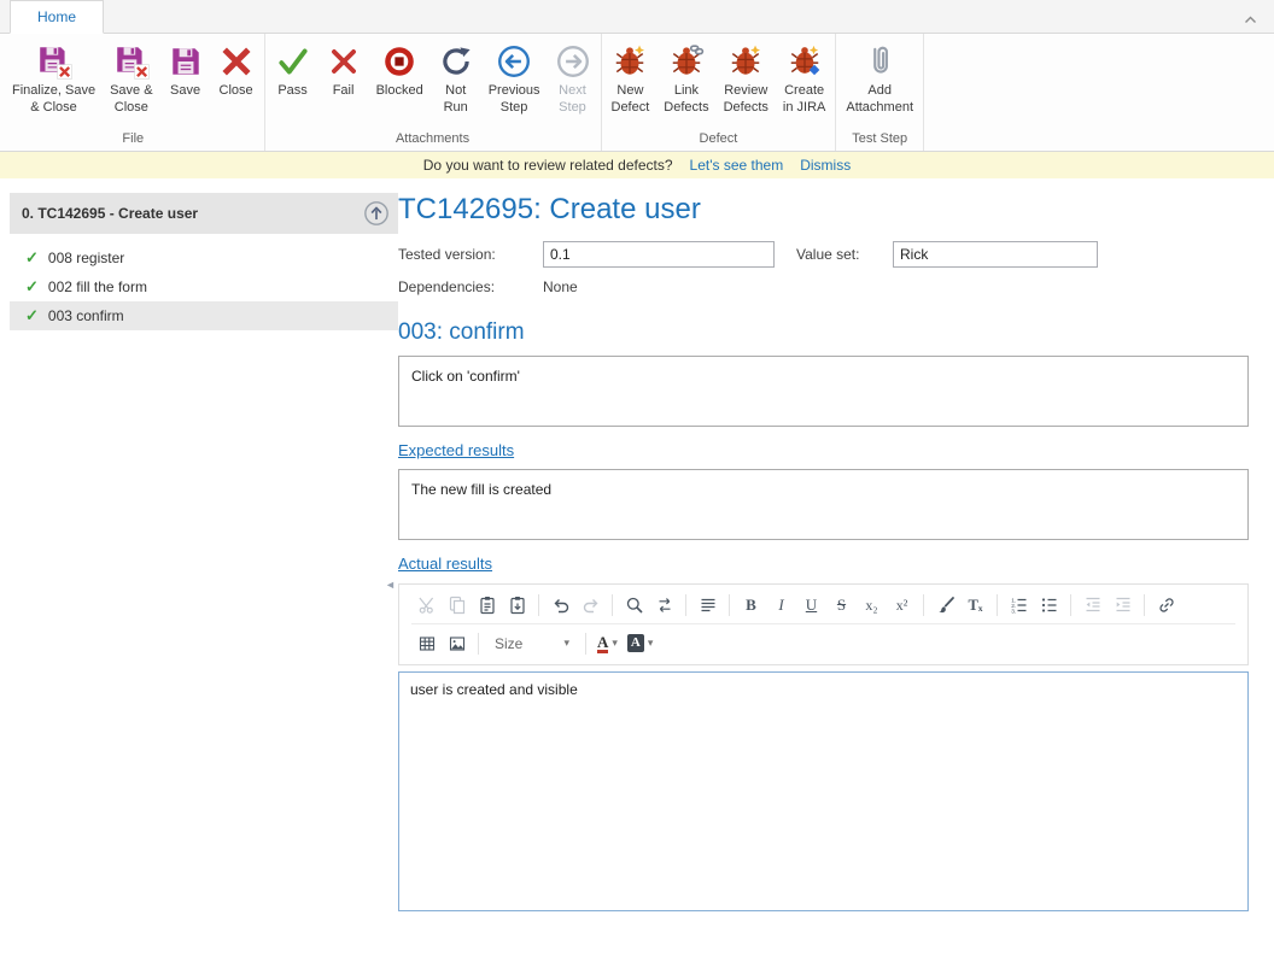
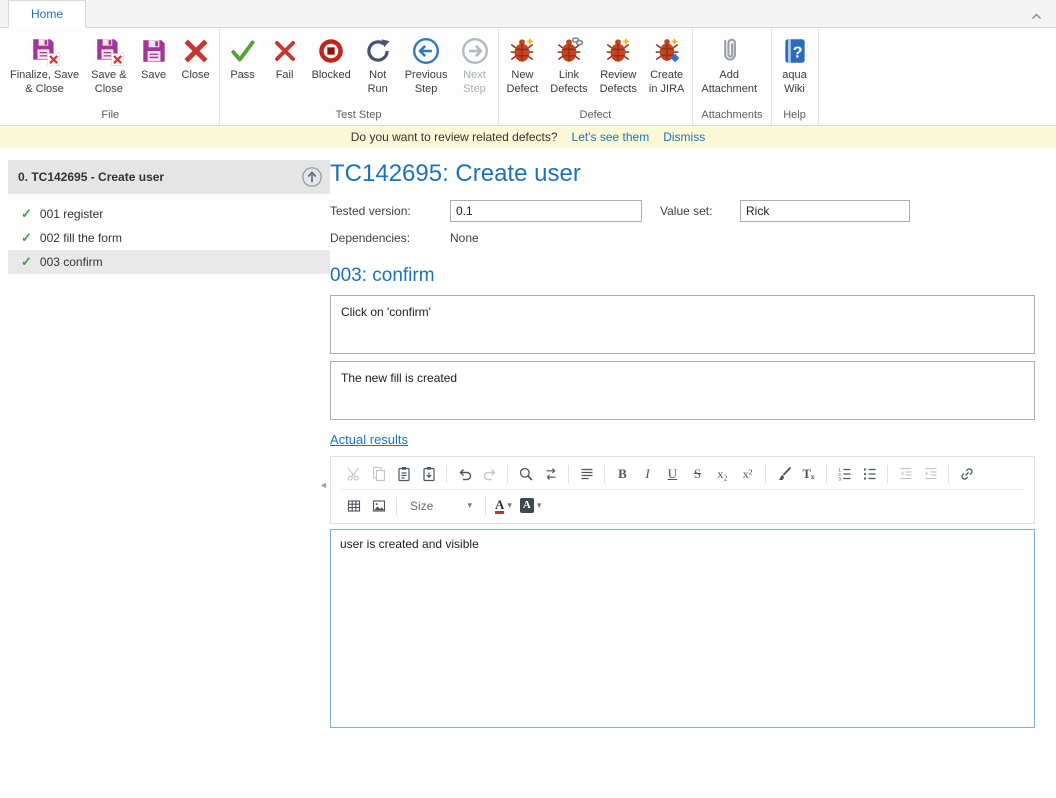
  Home
  Finalize, Save
  & Close
  Save &
  Close
  Save
  Close
  File
  Pass
  Fail
  Blocked
  Not
  Run
  Previous
  Step
  Next
  Step
- Attachments
+ Test Step
  New
  Defect
  Link
  Defects
  Review
  Defects
  Create
  in JIRA
  Defect
  Add
  Attachment
- Test Step
+ Attachments
+ ?
+ aqua
+ Wiki
+ Help
  Do you want to review related defects?
  Let's see them
  Dismiss
  0. TC142695 - Create user
  ✓
- 008 register
+ 001 register
  ✓
  002 fill the form
  ✓
  003 confirm
  ◄
  TC142695: Create user
  Tested version:
  0.1
  Value set:
  Rick
  Dependencies:
  None
  003: confirm
  Click on 'confirm'
- Expected results
  The new fill is created
  Actual results
  B
  I
  U
  S
  x₂
  x²
  Tₓ
  Size
  ▾
  A
  ▾
  A
  ▾
  user is created and visible
